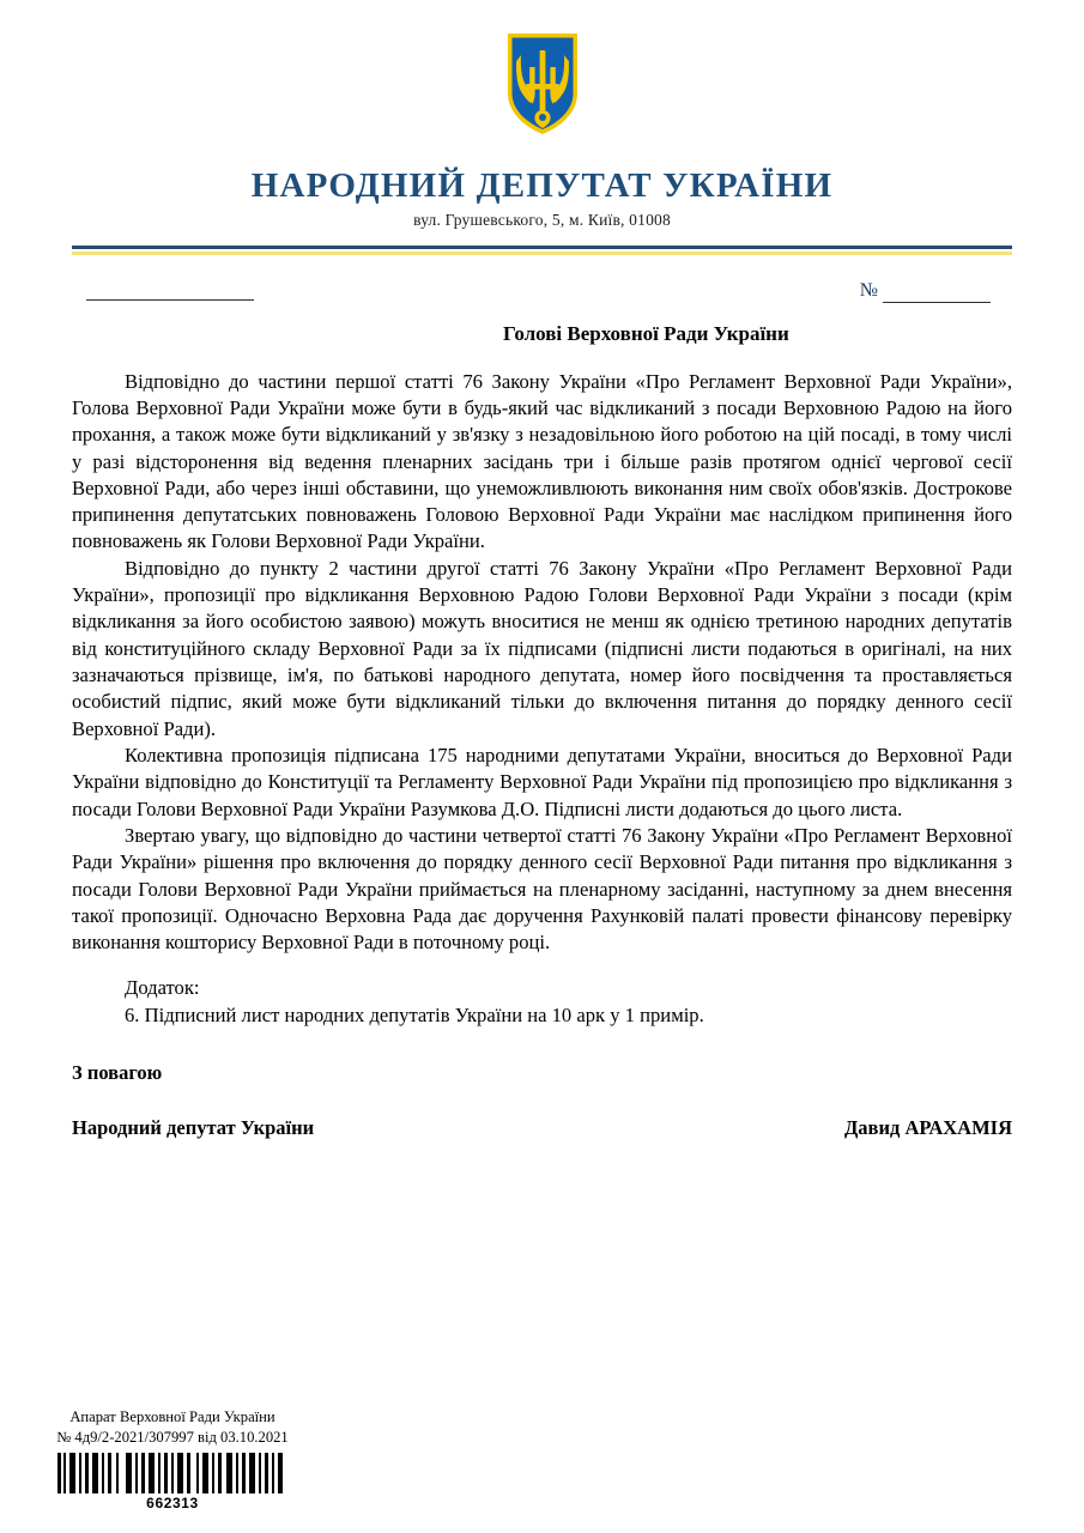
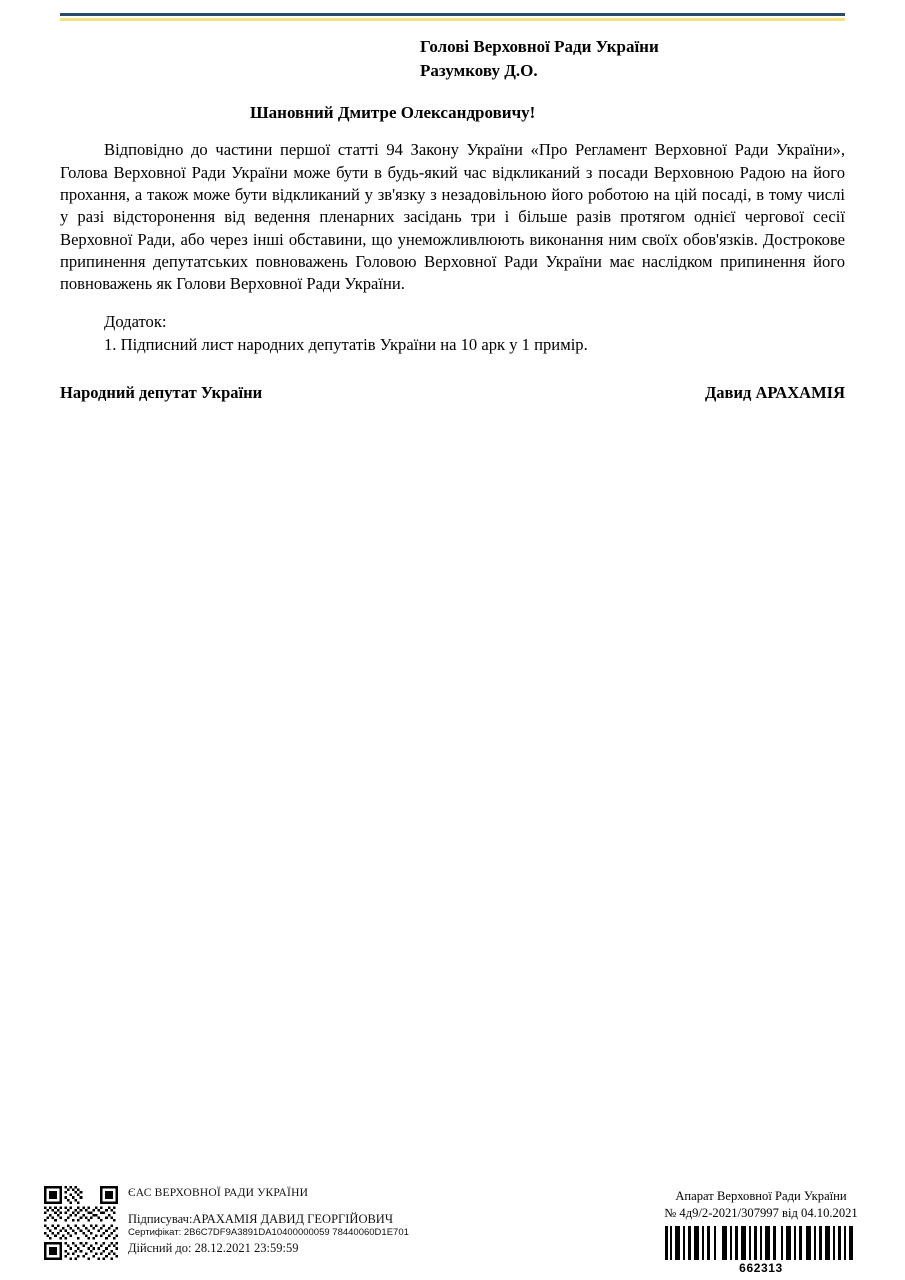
- НАРОДНИЙ ДЕПУТАТ УКРАЇНИ
- вул. Грушевського, 5, м. Київ, 01008
- №
  Голові Верховної Ради України
+ Разумкову Д.О.
+ Шановний Дмитре Олександровичу!
- Відповідно до частини першої статті 76 Закону України «Про Регламент Верховної Ради України», Голова Верховної Ради України може бути в будь-який час відкликаний з посади Верховною Радою на його прохання, а також може бути відкликаний у зв'язку з незадовільною його роботою на цій посаді, в тому числі у разі відсторонення від ведення пленарних засідань три і більше разів протягом однієї чергової сесії Верховної Ради, або через інші обставини, що унеможливлюють виконання ним своїх обов'язків. Дострокове припинення депутатських повноважень Головою Верховної Ради України має наслідком припинення його повноважень як Голови Верховної Ради України.
+ Відповідно до частини першої статті 94 Закону України «Про Регламент Верховної Ради України», Голова Верховної Ради України може бути в будь-який час відкликаний з посади Верховною Радою на його прохання, а також може бути відкликаний у зв'язку з незадовільною його роботою на цій посаді, в тому числі у разі відсторонення від ведення пленарних засідань три і більше разів протягом однієї чергової сесії Верховної Ради, або через інші обставини, що унеможливлюють виконання ним своїх обов'язків. Дострокове припинення депутатських повноважень Головою Верховної Ради України має наслідком припинення його повноважень як Голови Верховної Ради України.
- Відповідно до пункту 2 частини другої статті 76 Закону України «Про Регламент Верховної Ради України», пропозиції про відкликання Верховною Радою Голови Верховної Ради України з посади (крім відкликання за його особистою заявою) можуть вноситися не менш як однією третиною народних депутатів від конституційного складу Верховної Ради за їх підписами (підписні листи подаються в оригіналі, на них зазначаються прізвище, ім'я, по батькові народного депутата, номер його посвідчення та проставляється особистий підпис, який може бути відкликаний тільки до включення питання до порядку денного сесії Верховної Ради).
- Колективна пропозиція підписана 175 народними депутатами України, вноситься до Верховної Ради України відповідно до Конституції та Регламенту Верховної Ради України під пропозицією про відкликання з посади Голови Верховної Ради України Разумкова Д.О. Підписні листи додаються до цього листа.
- Звертаю увагу, що відповідно до частини четвертої статті 76 Закону України «Про Регламент Верховної Ради України» рішення про включення до порядку денного сесії Верховної Ради питання про відкликання з посади Голови Верховної Ради України приймається на пленарному засіданні, наступному за днем внесення такої пропозиції. Одночасно Верховна Рада дає доручення Рахунковій палаті провести фінансову перевірку виконання кошторису Верховної Ради в поточному році.
  Додаток:
- 6. Підписний лист народних депутатів України на 10 арк у 1 примір.
+ 1. Підписний лист народних депутатів України на 10 арк у 1 примір.
- З повагою
  Народний депутат України
  Давид АРАХАМІЯ
+ ЄАС ВЕРХОВНОЇ РАДИ УКРАЇНИ
+ Підписувач:АРАХАМІЯ ДАВИД ГЕОРГІЙОВИЧ
+ Сертифікат: 2B6C7DF9A3891DA10400000059 78440060D1E701
+ Дійсний до: 28.12.2021 23:59:59
  Апарат Верховної Ради України
- № 4д9/2-2021/307997 від 03.10.2021
+ № 4д9/2-2021/307997 від 04.10.2021
  662313
